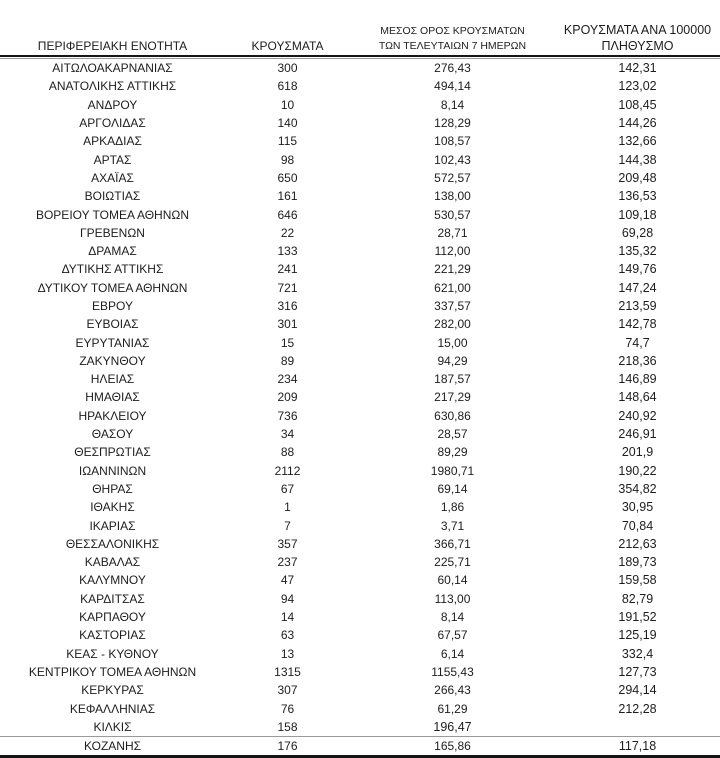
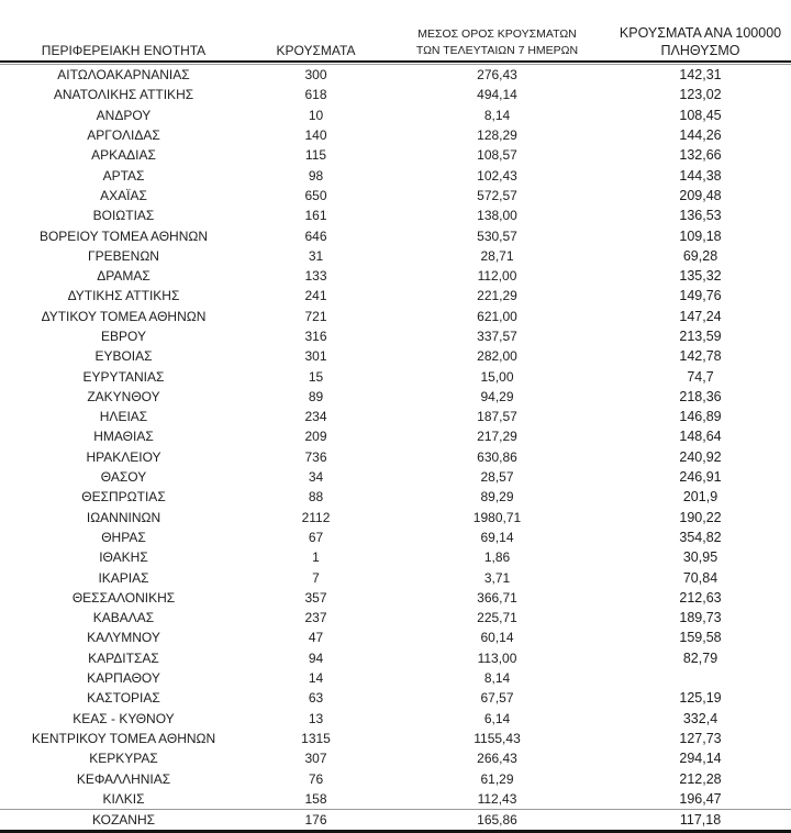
  ΠΕΡΙΦΕΡΕΙΑΚΗ ΕΝΟΤΗΤΑ
  ΚΡΟΥΣΜΑΤΑ
  ΜΕΣΟΣ ΟΡΟΣ ΚΡΟΥΣΜΑΤΩΝ
  ΤΩΝ ΤΕΛΕΥΤΑΙΩΝ 7 ΗΜΕΡΩΝ
  ΚΡΟΥΣΜΑΤΑ ΑΝΑ 100000
  ΠΛΗΘΥΣΜΟ
  ΑΙΤΩΛΟΑΚΑΡΝΑΝΙΑΣ
  300
  276,43
  142,31
  ΑΝΑΤΟΛΙΚΗΣ ΑΤΤΙΚΗΣ
  618
  494,14
  123,02
  ΑΝΔΡΟΥ
  10
  8,14
  108,45
  ΑΡΓΟΛΙΔΑΣ
  140
  128,29
  144,26
  ΑΡΚΑΔΙΑΣ
  115
  108,57
  132,66
  ΑΡΤΑΣ
  98
  102,43
  144,38
  ΑΧΑΪΑΣ
  650
  572,57
  209,48
  ΒΟΙΩΤΙΑΣ
  161
  138,00
  136,53
  ΒΟΡΕΙΟΥ ΤΟΜΕΑ ΑΘΗΝΩΝ
  646
  530,57
  109,18
  ΓΡΕΒΕΝΩΝ
- 22
+ 31
  28,71
  69,28
  ΔΡΑΜΑΣ
  133
  112,00
  135,32
  ΔΥΤΙΚΗΣ ΑΤΤΙΚΗΣ
  241
  221,29
  149,76
  ΔΥΤΙΚΟΥ ΤΟΜΕΑ ΑΘΗΝΩΝ
  721
  621,00
  147,24
  ΕΒΡΟΥ
  316
  337,57
  213,59
  ΕΥΒΟΙΑΣ
  301
  282,00
  142,78
  ΕΥΡΥΤΑΝΙΑΣ
  15
  15,00
  74,7
  ΖΑΚΥΝΘΟΥ
  89
  94,29
  218,36
  ΗΛΕΙΑΣ
  234
  187,57
  146,89
  ΗΜΑΘΙΑΣ
  209
  217,29
  148,64
  ΗΡΑΚΛΕΙΟΥ
  736
  630,86
  240,92
  ΘΑΣΟΥ
  34
  28,57
  246,91
  ΘΕΣΠΡΩΤΙΑΣ
  88
  89,29
  201,9
  ΙΩΑΝΝΙΝΩΝ
  2112
  1980,71
  190,22
  ΘΗΡΑΣ
  67
  69,14
  354,82
  ΙΘΑΚΗΣ
  1
  1,86
  30,95
  ΙΚΑΡΙΑΣ
  7
  3,71
  70,84
  ΘΕΣΣΑΛΟΝΙΚΗΣ
  357
  366,71
  212,63
  ΚΑΒΑΛΑΣ
  237
  225,71
  189,73
  ΚΑΛΥΜΝΟΥ
  47
  60,14
  159,58
  ΚΑΡΔΙΤΣΑΣ
  94
  113,00
  82,79
  ΚΑΡΠΑΘΟΥ
  14
  8,14
- 191,52
  ΚΑΣΤΟΡΙΑΣ
  63
  67,57
  125,19
  ΚΕΑΣ - ΚΥΘΝΟΥ
  13
  6,14
  332,4
  ΚΕΝΤΡΙΚΟΥ ΤΟΜΕΑ ΑΘΗΝΩΝ
  1315
  1155,43
  127,73
  ΚΕΡΚΥΡΑΣ
  307
  266,43
  294,14
  ΚΕΦΑΛΛΗΝΙΑΣ
  76
  61,29
  212,28
  ΚΙΛΚΙΣ
  158
+ 112,43
  196,47
  ΚΟΖΑΝΗΣ
  176
  165,86
  117,18
